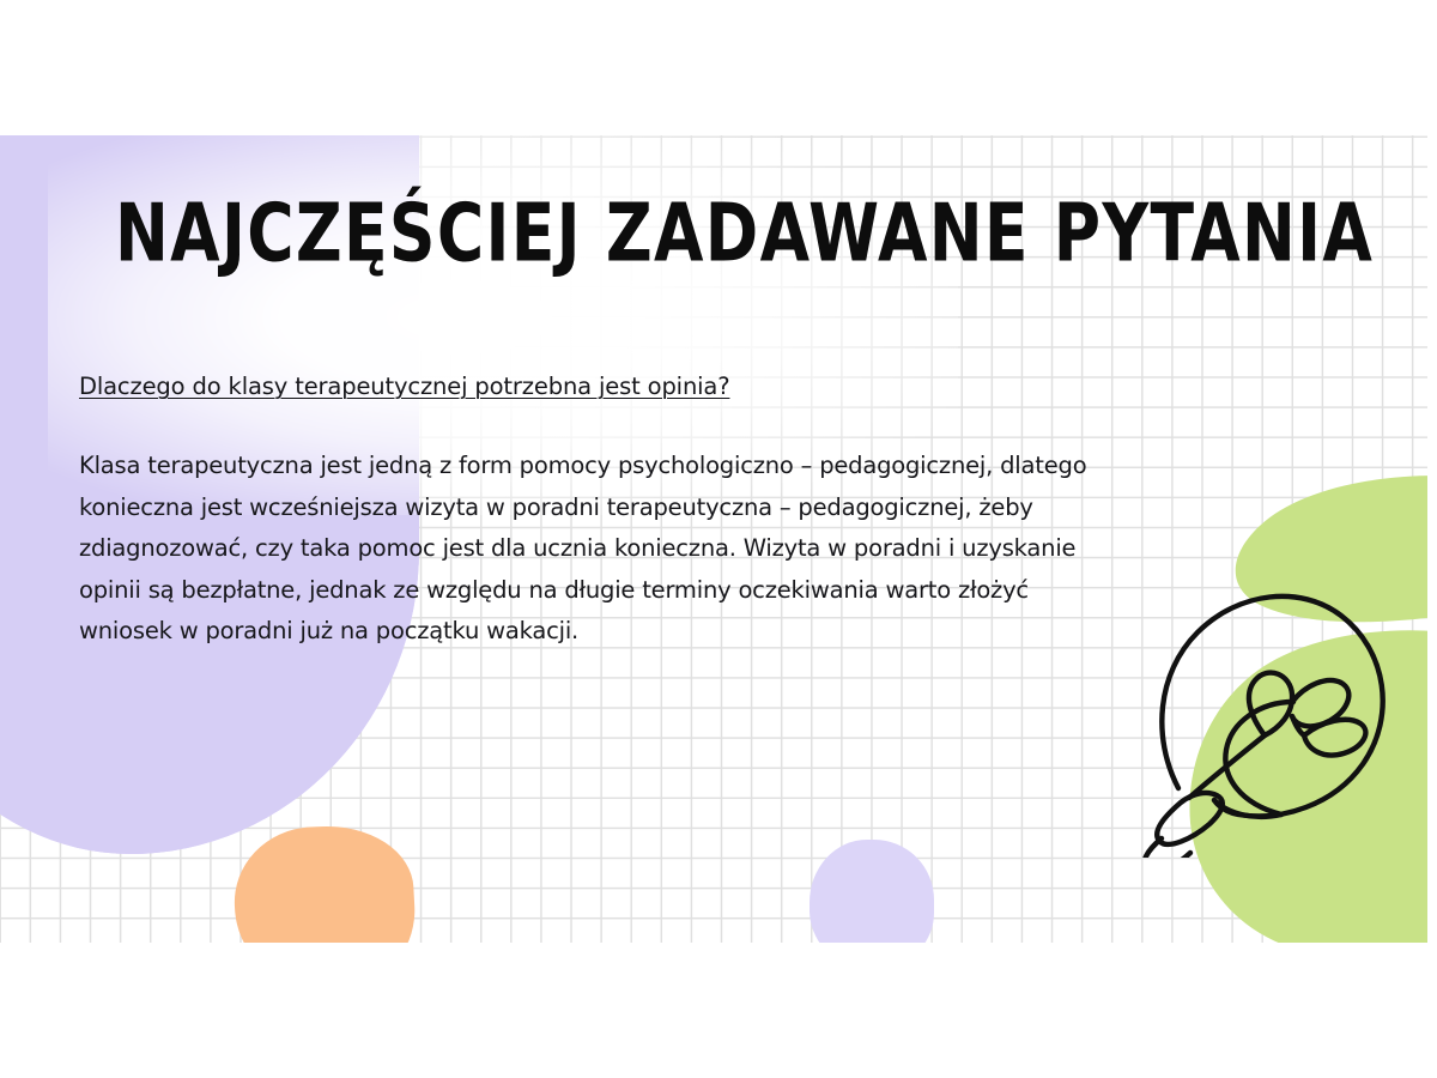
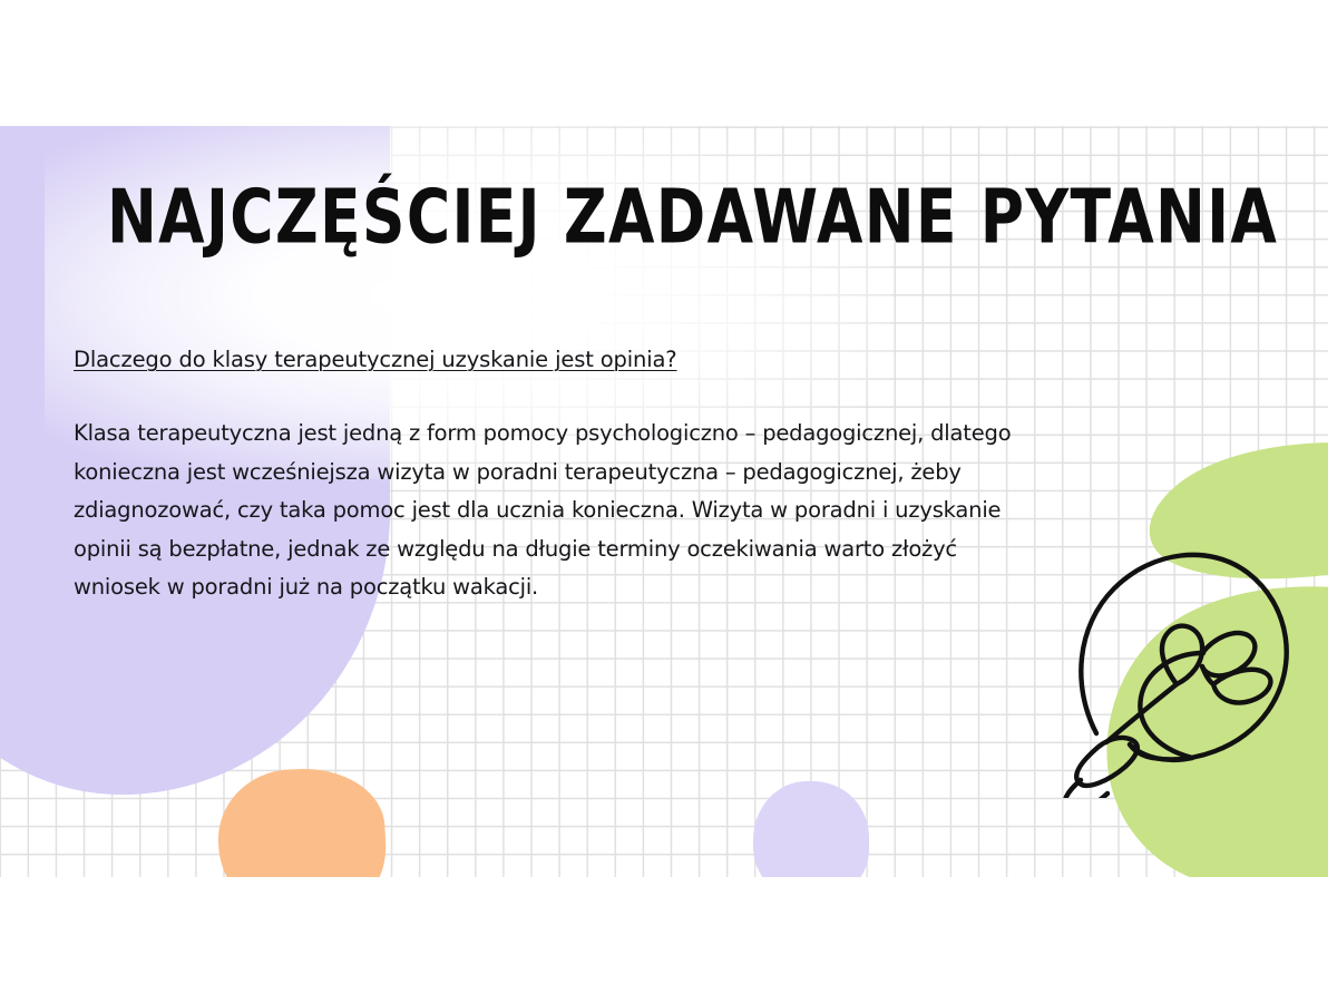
  NAJCZĘŚCIEJ ZADAWANE PYTANIA
- Dlaczego do klasy terapeutycznej potrzebna jest opinia?
+ Dlaczego do klasy terapeutycznej uzyskanie jest opinia?
  Klasa terapeutyczna jest jedną z form pomocy psychologiczno – pedagogicznej, dlatego konieczna jest wcześniejsza wizyta w poradni terapeutyczna – pedagogicznej, żeby zdiagnozować, czy taka pomoc jest dla ucznia konieczna. Wizyta w poradni i uzyskanie opinii są bezpłatne, jednak ze względu na długie terminy oczekiwania warto złożyć wniosek w poradni już na początku wakacji.
